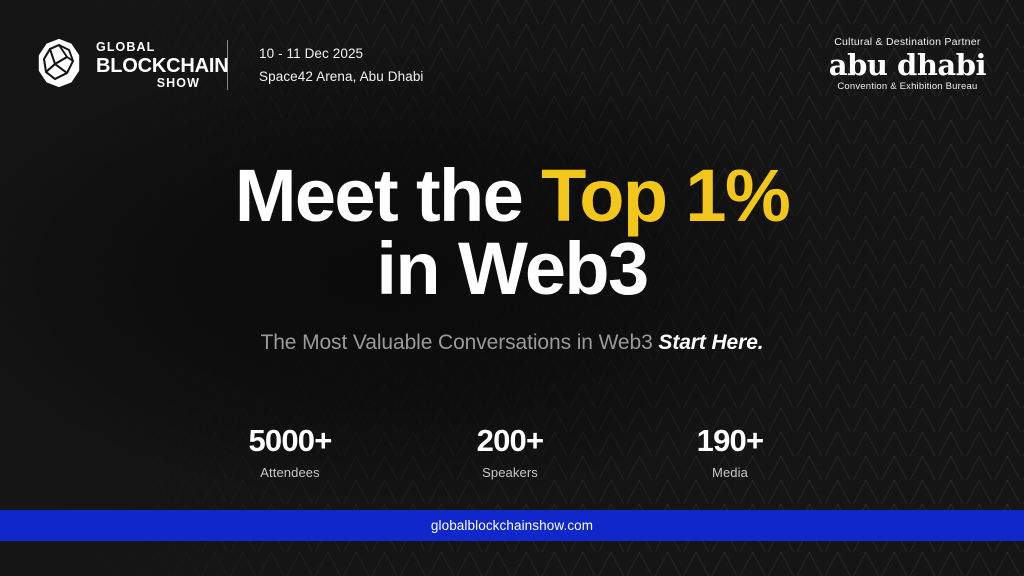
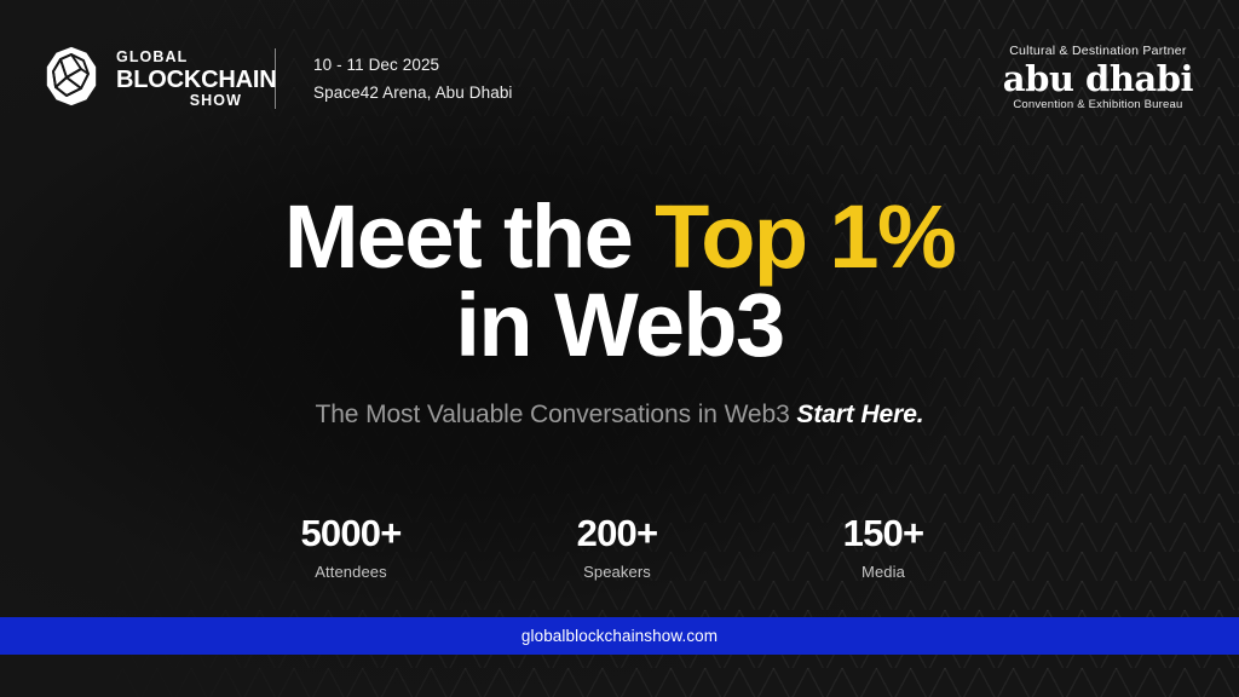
  GLOBAL
  BLOCKCHAIN
  SHOW
  10 - 11 Dec 2025
  Space42 Arena, Abu Dhabi
  Cultural & Destination Partner
  abu dhabi
  Convention & Exhibition Bureau
  Meet the Top 1%
  in Web3
  The Most Valuable Conversations in Web3 Start Here.
  5000+
  Attendees
  200+
  Speakers
- 190+
+ 150+
  Media
  globalblockchainshow.com
